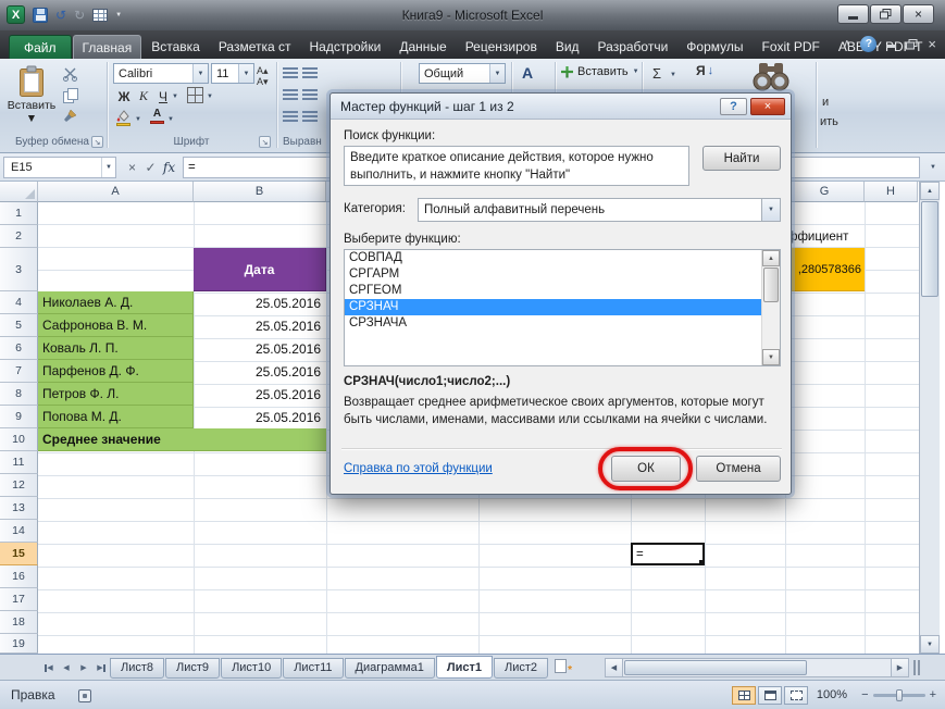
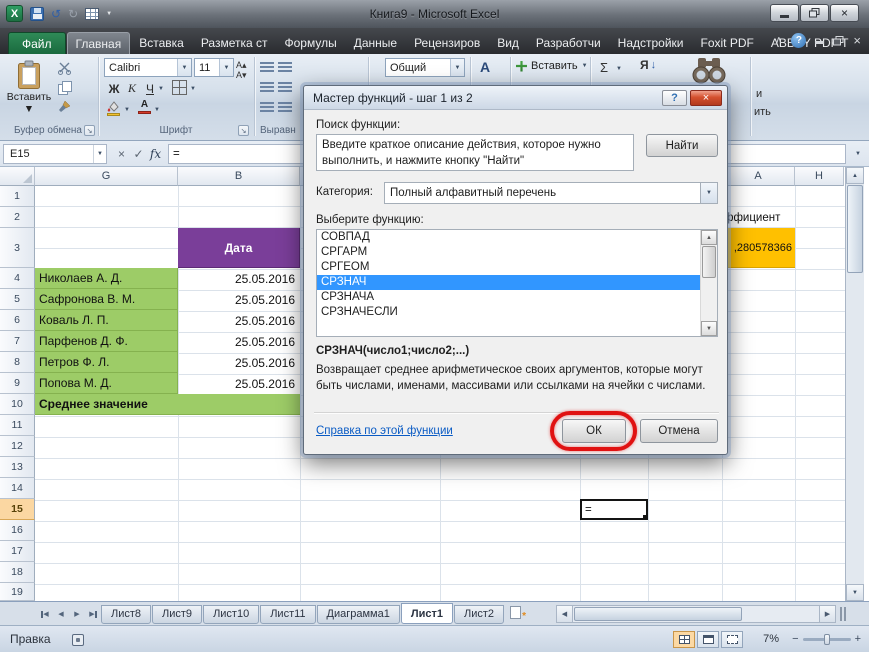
  X
  ↺
  ↻
  Книга9 - Microsoft Excel
  ×
  Файл
  Главная
  Вставка
  Разметка ст
- Надстройки
+ Формулы
  Данные
  Рецензиров
  Вид
  Разработчи
- Формулы
+ Надстройки
  Foxit PDF
  ∧
  ?
  ×
  Вставить
  ▼
  Буфер обмена
  Calibri
  11
  А▴
  А▾
  Ж
  К
  Ч
  А
  Шрифт
  Выравн
  Общий
  А
  Вставить
  Σ
  Я
  ↓
  и
  ить
  E15
  ×
  ✓
  fx
  =
- A
+ G
  B
- G
+ A
  H
  1
  2
  3
  4
  5
  6
  7
  8
  9
  10
  11
  12
  13
  14
  15
  16
  17
  18
  19
  ффициент
  Дата
  ,280578366
  Николаев А. Д.
  25.05.2016
  Сафронова В. М.
  25.05.2016
  Коваль Л. П.
  25.05.2016
  Парфенов Д. Ф.
  25.05.2016
  Петров Ф. Л.
  25.05.2016
  Попова М. Д.
  25.05.2016
  Среднее значение
  =
  Лист8
  Лист9
  Лист10
  Лист11
  Диаграмма1
  Лист1
  Лист2
  *
  Правка
- 100%
+ 7%
  −
  +
  Мастер функций - шаг 1 из 2
  ?
  ×
  Поиск функции:
  Введите краткое описание действия, которое нужно выполнить, и нажмите кнопку "Найти"
  Найти
  Категория:
  Полный алфавитный перечень
  Выберите функцию:
  СОВПАД
  СРГАРМ
  СРГЕОМ
  СРЗНАЧ
  СРЗНАЧА
+ СРЗНАЧЕСЛИ
  СРЗНАЧ(число1;число2;...)
  Возвращает среднее арифметическое своих аргументов, которые могут быть числами, именами, массивами или ссылками на ячейки с числами.
  Справка по этой функции
  ОК
  Отмена
